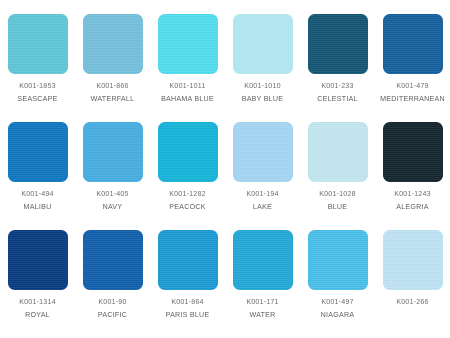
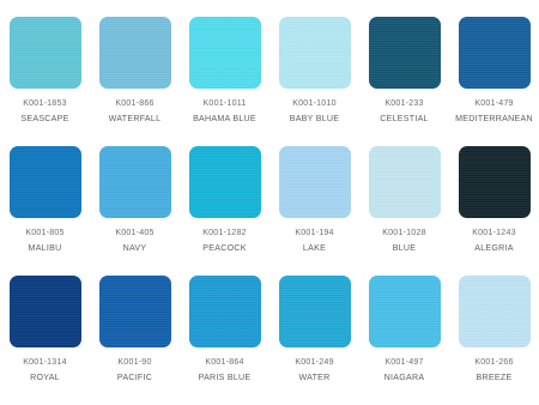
  K001-1853
  SEASCAPE
  K001-866
  WATERFALL
  K001-1011
  BAHAMA BLUE
  K001-1010
  BABY BLUE
  K001-233
  CELESTIAL
  K001-479
  MEDITERRANEAN
- K001-494
+ K001-805
  MALIBU
  K001-405
  NAVY
  K001-1282
  PEACOCK
  K001-194
  LAKE
  K001-1028
  BLUE
  K001-1243
  ALEGRIA
  K001-1314
  ROYAL
  K001-90
  PACIFIC
  K001-864
  PARIS BLUE
- K001-171
+ K001-249
  WATER
  K001-497
  NIAGARA
  K001-266
+ BREEZE
